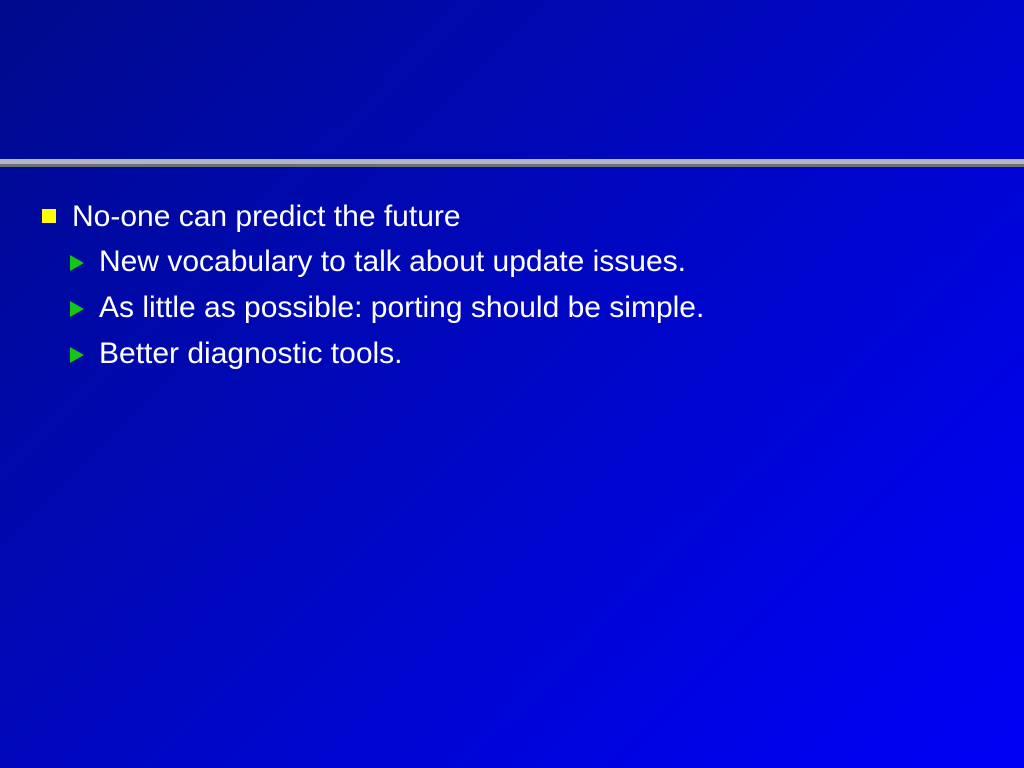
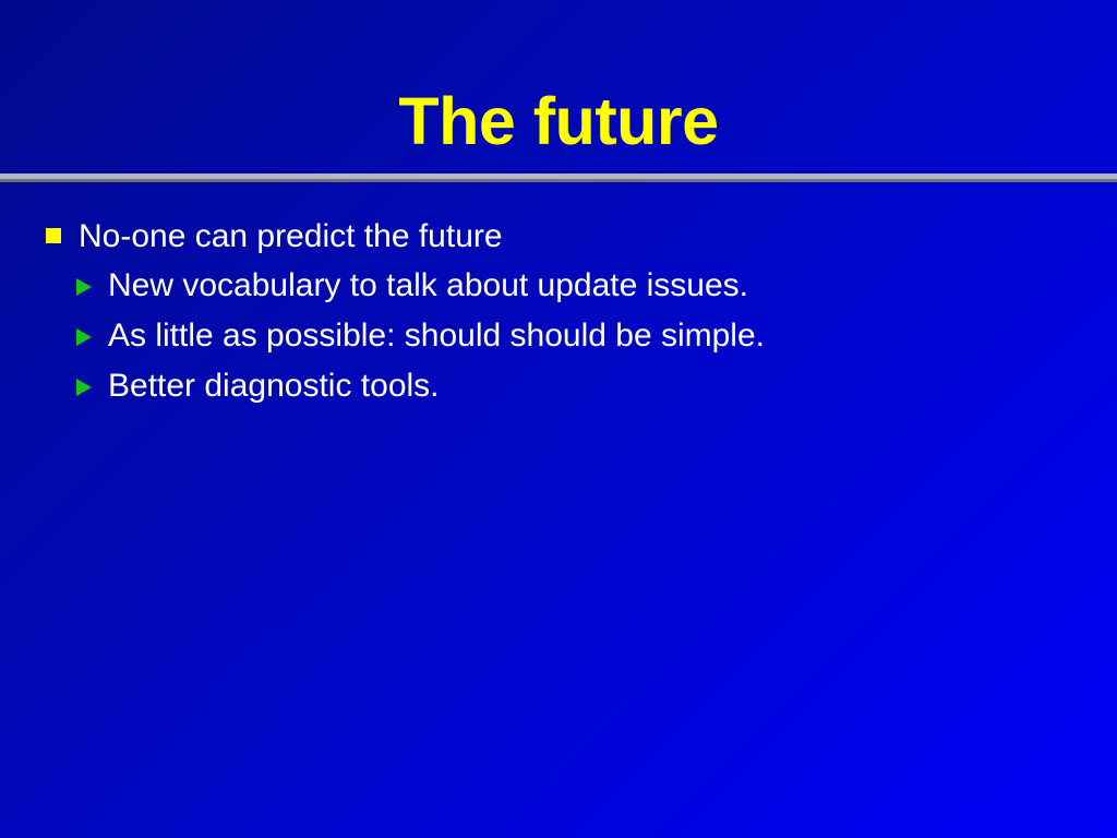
+ The future
  No-one can predict the future
  New vocabulary to talk about update issues.
- As little as possible: porting should be simple.
+ As little as possible: should should be simple.
  Better diagnostic tools.
